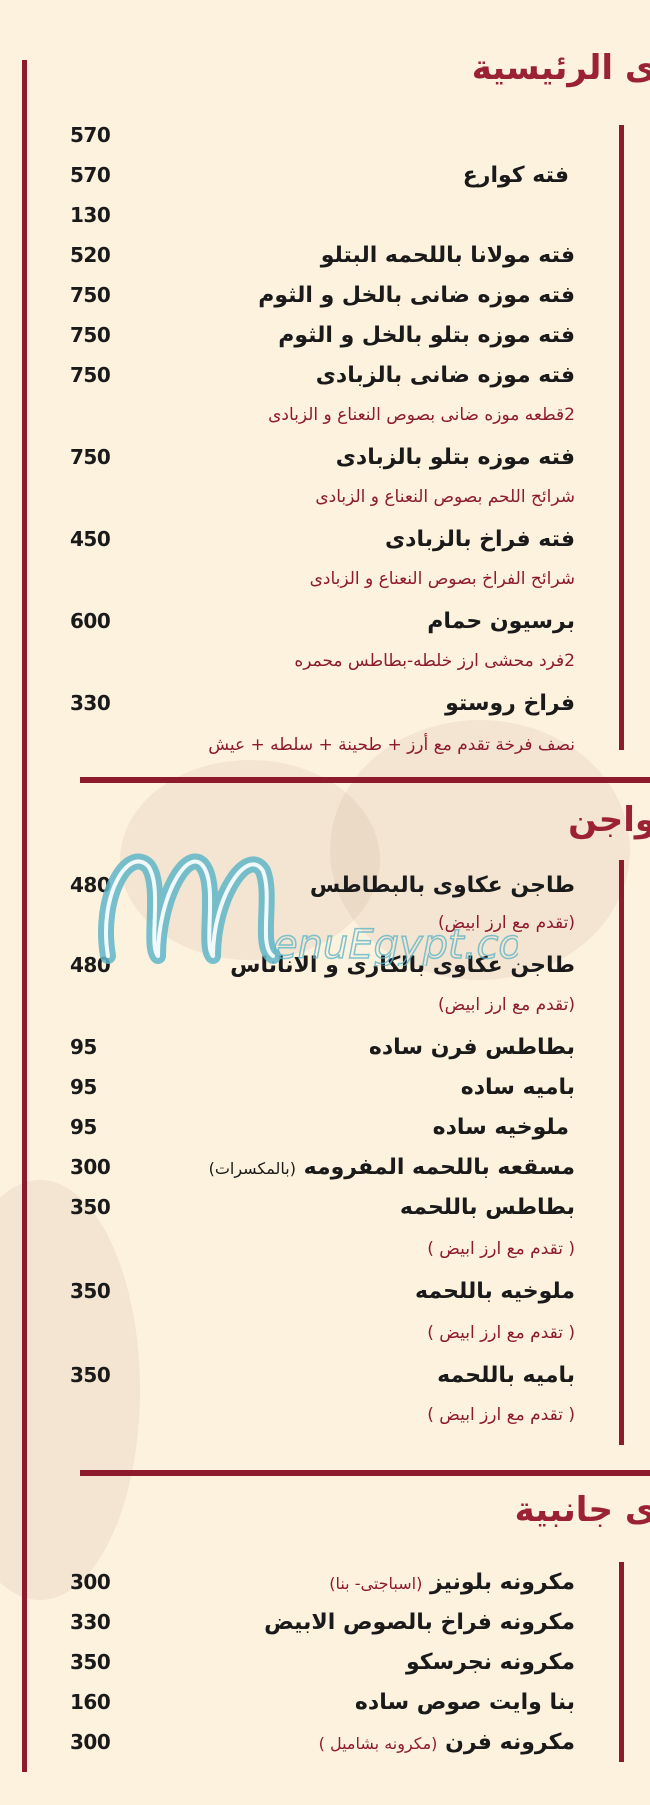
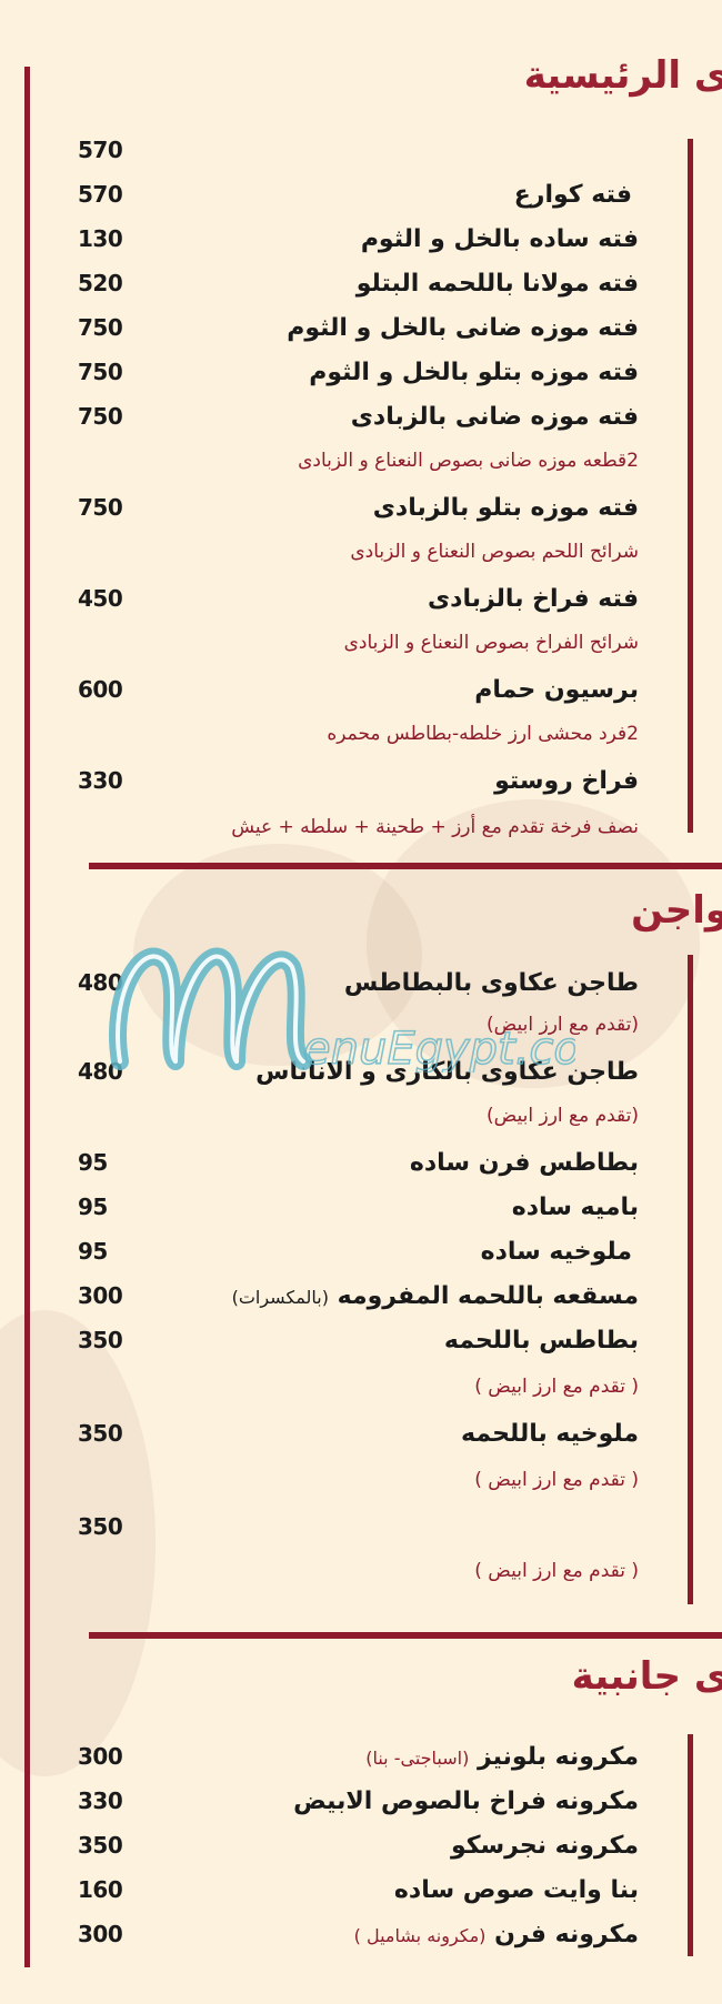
  ى الرئيسية
  570
  570
  فته كوارع
  130
+ فته ساده بالخل و الثوم
  520
  فته مولانا باللحمه البتلو
  750
  فته موزه ضانى بالخل و الثوم
  750
  فته موزه بتلو بالخل و الثوم
  750
  فته موزه ضانى بالزبادى
  2قطعه موزه ضانى بصوص النعناع و الزبادى
  750
  فته موزه بتلو بالزبادى
  شرائح اللحم بصوص النعناع و الزبادى
  450
  فته فراخ بالزبادى
  شرائح الفراخ بصوص النعناع و الزبادى
  600
  برسيون حمام
  2فرد محشى ارز خلطه-بطاطس محمره
  330
  فراخ روستو
  نصف فرخة تقدم مع أرز + طحينة + سلطه + عيش
  واجن
  480
  طاجن عكاوى بالبطاطس
  (تقدم مع ارز ابيض)
  480
  طاجن عكاوى بالكارى و الاناناس
  (تقدم مع ارز ابيض)
  95
  بطاطس فرن ساده
  95
  باميه ساده
  95
  ملوخيه ساده
  300
  مسقعه باللحمه المفرومه (بالمكسرات)
  350
  بطاطس باللحمه
  ( تقدم مع ارز ابيض )
  350
  ملوخيه باللحمه
  ( تقدم مع ارز ابيض )
  350
- باميه باللحمه
  ( تقدم مع ارز ابيض )
  ى جانبية
  300
  مكرونه بلونيز (اسباجتى- بنا)
  330
  مكرونه فراخ بالصوص الابيض
  350
  مكرونه نجرسكو
  160
  بنا وايت صوص ساده
  300
  مكرونه فرن (مكرونه بشاميل )
  enuEgypt.co
